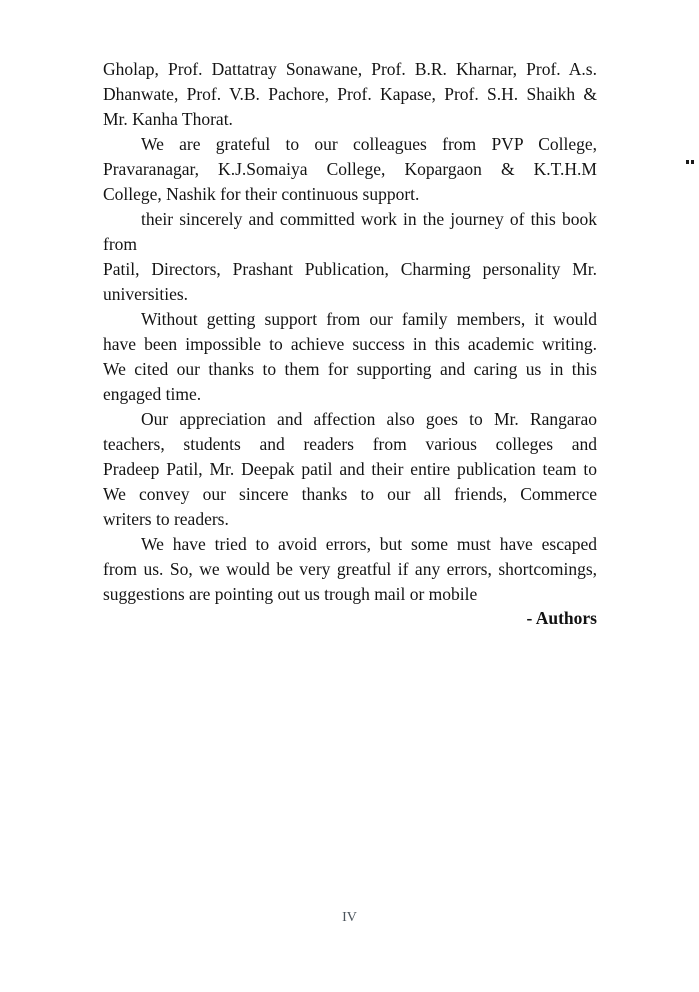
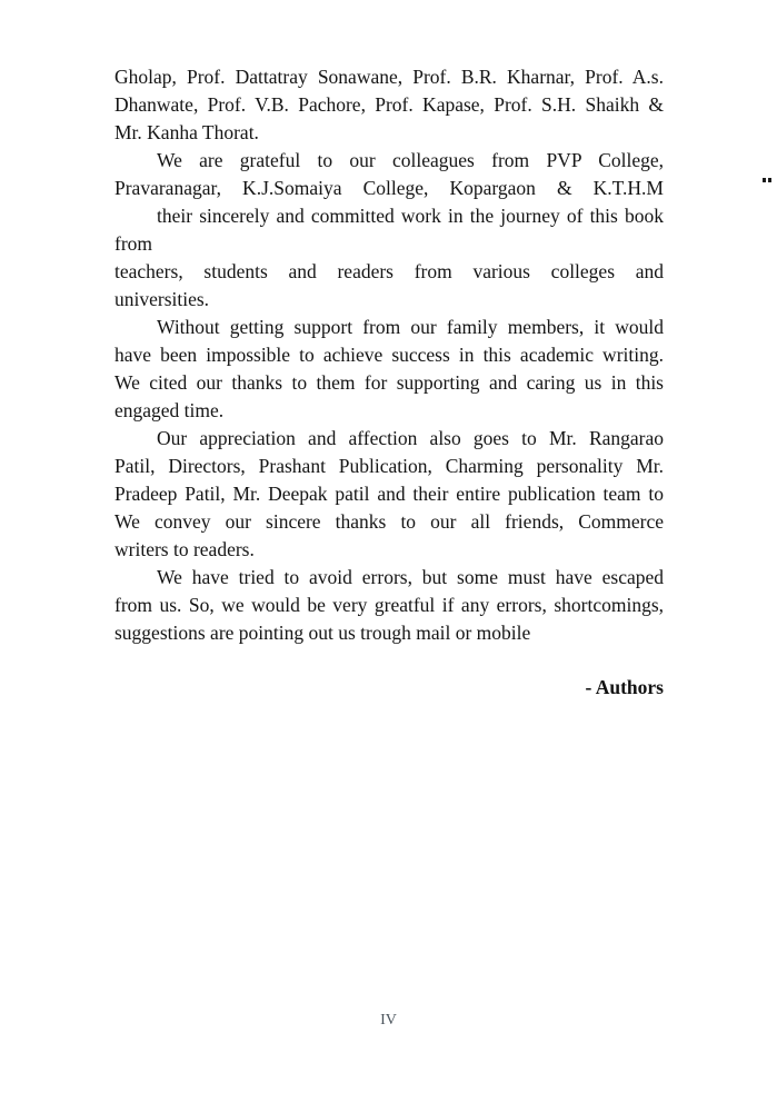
  Gholap, Prof. Dattatray Sonawane, Prof. B.R. Kharnar, Prof. A.s.
  Dhanwate, Prof. V.B. Pachore, Prof. Kapase, Prof. S.H. Shaikh &
  Mr. Kanha Thorat.
  We are grateful to our colleagues from PVP College,
  Pravaranagar, K.J.Somaiya College, Kopargaon & K.T.H.M
- College, Nashik for their continuous support.
  their sincerely and committed work in the journey of this book from
- Patil, Directors, Prashant Publication, Charming personality Mr.
+ teachers, students and readers from various colleges and
  universities.
  Without getting support from our family members, it would
  have been impossible to achieve success in this academic writing.
  We cited our thanks to them for supporting and caring us in this
  engaged time.
  Our appreciation and affection also goes to Mr. Rangarao
- teachers, students and readers from various colleges and
+ Patil, Directors, Prashant Publication, Charming personality Mr.
  Pradeep Patil, Mr. Deepak patil and their entire publication team to
  We convey our sincere thanks to our all friends, Commerce
  writers to readers.
  We have tried to avoid errors, but some must have escaped
  from us. So, we would be very greatful if any errors, shortcomings,
  suggestions are pointing out us trough mail or mobile
  - Authors
  IV
